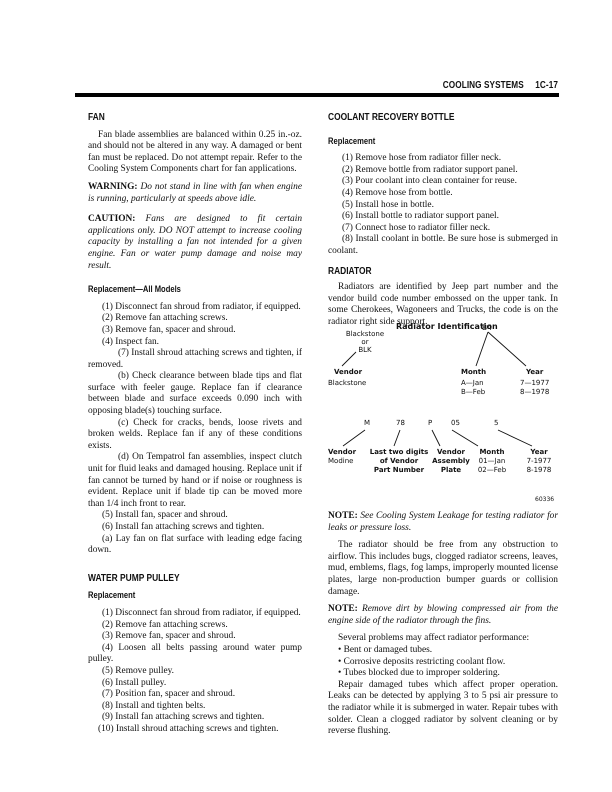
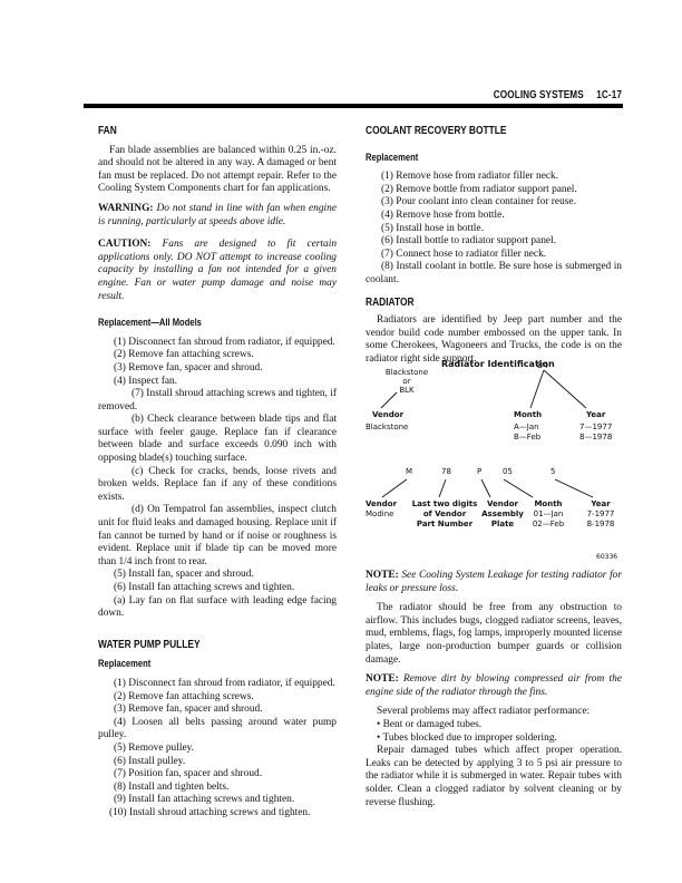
  COOLING SYSTEMS 1C-17
  FAN
  Fan blade assemblies are balanced within 0.25 in.-oz. and should not be altered in any way. A damaged or bent fan must be replaced. Do not attempt repair. Refer to the Cooling System Components chart for fan applications.
  WARNING: Do not stand in line with fan when engine is running, particularly at speeds above idle.
  CAUTION: Fans are designed to fit certain applications only. DO NOT attempt to increase cooling capacity by installing a fan not intended for a given engine. Fan or water pump damage and noise may result.
  Replacement—All Models
  (1) Disconnect fan shroud from radiator, if equipped.
  (2) Remove fan attaching screws.
  (3) Remove fan, spacer and shroud.
  (4) Inspect fan.
  (7) Install shroud attaching screws and tighten, if removed.
  (b) Check clearance between blade tips and flat surface with feeler gauge. Replace fan if clearance between blade and surface exceeds 0.090 inch with opposing blade(s) touching surface.
  (c) Check for cracks, bends, loose rivets and broken welds. Replace fan if any of these conditions exists.
  (d) On Tempatrol fan assemblies, inspect clutch unit for fluid leaks and damaged housing. Replace unit if fan cannot be turned by hand or if noise or roughness is evident. Replace unit if blade tip can be moved more than 1/4 inch front to rear.
  (5) Install fan, spacer and shroud.
  (6) Install fan attaching screws and tighten.
  (a) Lay fan on flat surface with leading edge facing down.
  WATER PUMP PULLEY
  Replacement
  (1) Disconnect fan shroud from radiator, if equipped.
  (2) Remove fan attaching screws.
  (3) Remove fan, spacer and shroud.
  (4) Loosen all belts passing around water pump pulley.
  (5) Remove pulley.
  (6) Install pulley.
  (7) Position fan, spacer and shroud.
  (8) Install and tighten belts.
  (9) Install fan attaching screws and tighten.
  (10) Install shroud attaching screws and tighten.
  COOLANT RECOVERY BOTTLE
  Replacement
  (1) Remove hose from radiator filler neck.
  (2) Remove bottle from radiator support panel.
  (3) Pour coolant into clean container for reuse.
  (4) Remove hose from bottle.
  (5) Install hose in bottle.
  (6) Install bottle to radiator support panel.
  (7) Connect hose to radiator filler neck.
  (8) Install coolant in bottle. Be sure hose is submerged in coolant.
  RADIATOR
  Radiators are identified by Jeep part number and the vendor build code number embossed on the upper tank. In some Cherokees, Wagoneers and Trucks, the code is on the radiator right side support.
  Radiator Identification
  Blackstone
  or
  BLK
  B4
  Vendor
  Blackstone
  Month
  A—Jan
  B—Feb
  Year
  7—1977
  8—1978
  M
  78
  P
  05
  5
  Vendor
  Modine
  Last two digits
  of Vendor
  Part Number
  Vendor
  Assembly
  Plate
  Month
  01—Jan
  02—Feb
  Year
  7-1977
  8-1978
  NOTE: See Cooling System Leakage for testing radiator for leaks or pressure loss.
  The radiator should be free from any obstruction to airflow. This includes bugs, clogged radiator screens, leaves, mud, emblems, flags, fog lamps, improperly mounted license plates, large non-production bumper guards or collision damage.
  NOTE: Remove dirt by blowing compressed air from the engine side of the radiator through the fins.
  Several problems may affect radiator performance:
  • Bent or damaged tubes.
- • Corrosive deposits restricting coolant flow.
  • Tubes blocked due to improper soldering.
  Repair damaged tubes which affect proper operation. Leaks can be detected by applying 3 to 5 psi air pressure to the radiator while it is submerged in water. Repair tubes with solder. Clean a clogged radiator by solvent cleaning or by reverse flushing.
